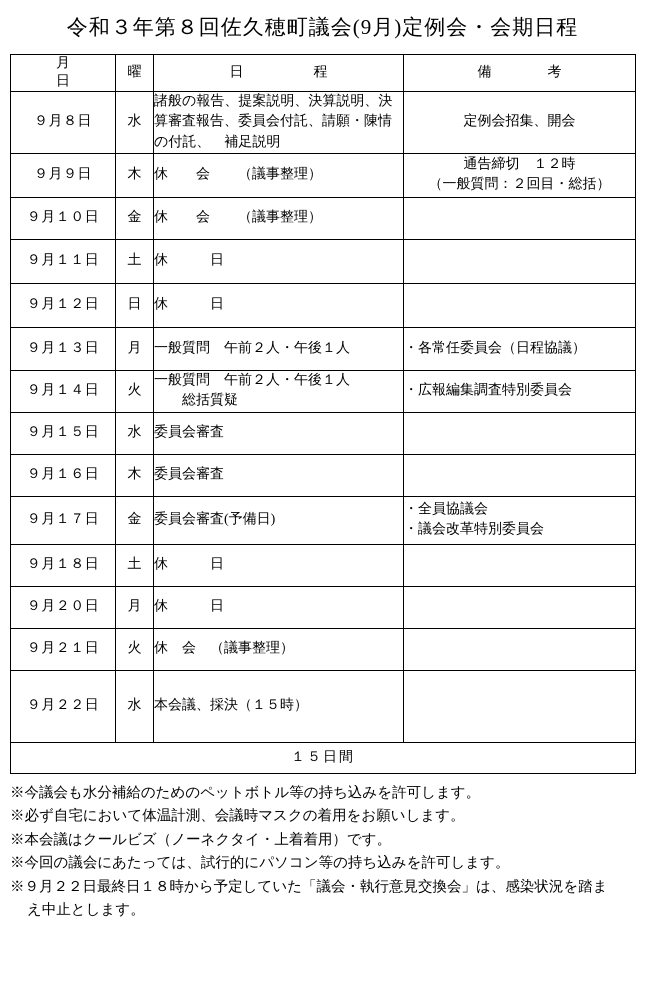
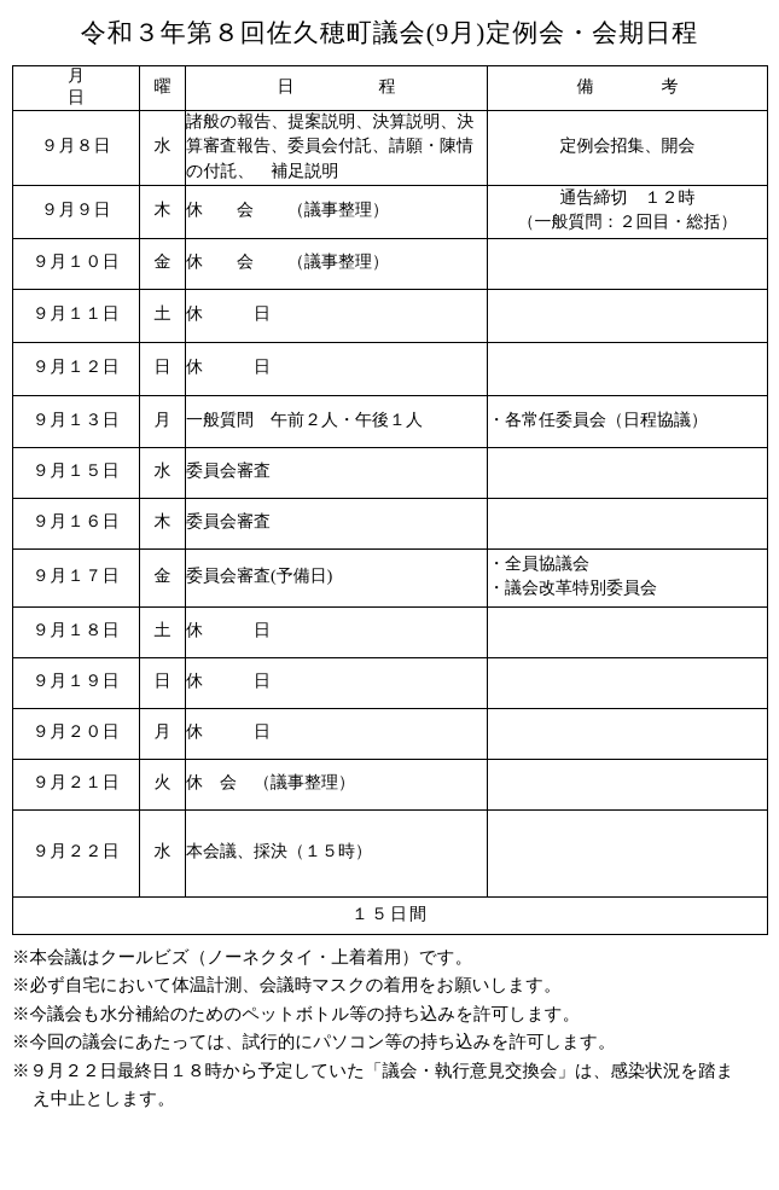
  令和３年第８回佐久穂町議会(9月)定例会・会期日程
  月 日	曜	日 程	備 考
  ９月８日	水	諸般の報告、提案説明、決算説明、決算審査報告、委員会付託、請願・陳情の付託、 補足説明	定例会招集、開会
  ９月９日	木	休 会 （議事整理）	通告締切 １２時 （一般質問：２回目・総括）
  ９月１０日	金	休 会 （議事整理）
  ９月１１日	土	休 日
  ９月１２日	日	休 日
  ９月１３日	月	一般質問 午前２人・午後１人	・各常任委員会（日程協議）
- ９月１４日	火	一般質問 午前２人・午後１人 総括質疑	・広報編集調査特別委員会
  ９月１５日	水	委員会審査
  ９月１６日	木	委員会審査
  ９月１７日	金	委員会審査(予備日)	・全員協議会 ・議会改革特別委員会
  ９月１８日	土	休 日
+ ９月１９日	日	休 日
  ９月２０日	月	休 日
  ９月２１日	火	休 会 （議事整理）
  ９月２２日	水	本会議、採決（１５時）
  １５日間
- ※今議会も水分補給のためのペットボトル等の持ち込みを許可します。
+ ※本会議はクールビズ（ノーネクタイ・上着着用）です。
  ※必ず自宅において体温計測、会議時マスクの着用をお願いします。
- ※本会議はクールビズ（ノーネクタイ・上着着用）です。
+ ※今議会も水分補給のためのペットボトル等の持ち込みを許可します。
  ※今回の議会にあたっては、試行的にパソコン等の持ち込みを許可します。
  ※９月２２日最終日１８時から予定していた「議会・執行意見交換会」は、感染状況を踏ま
  え中止とします。
